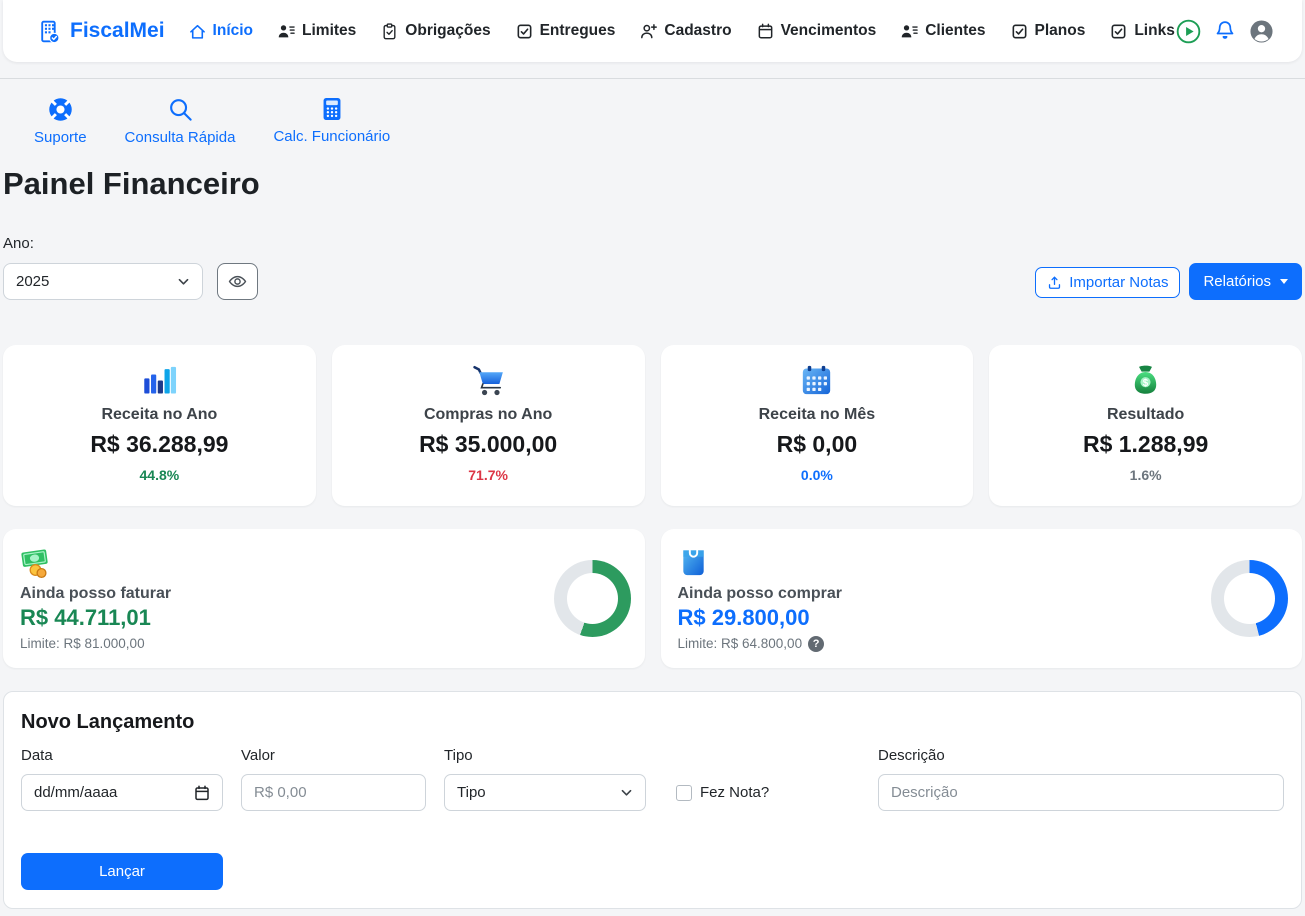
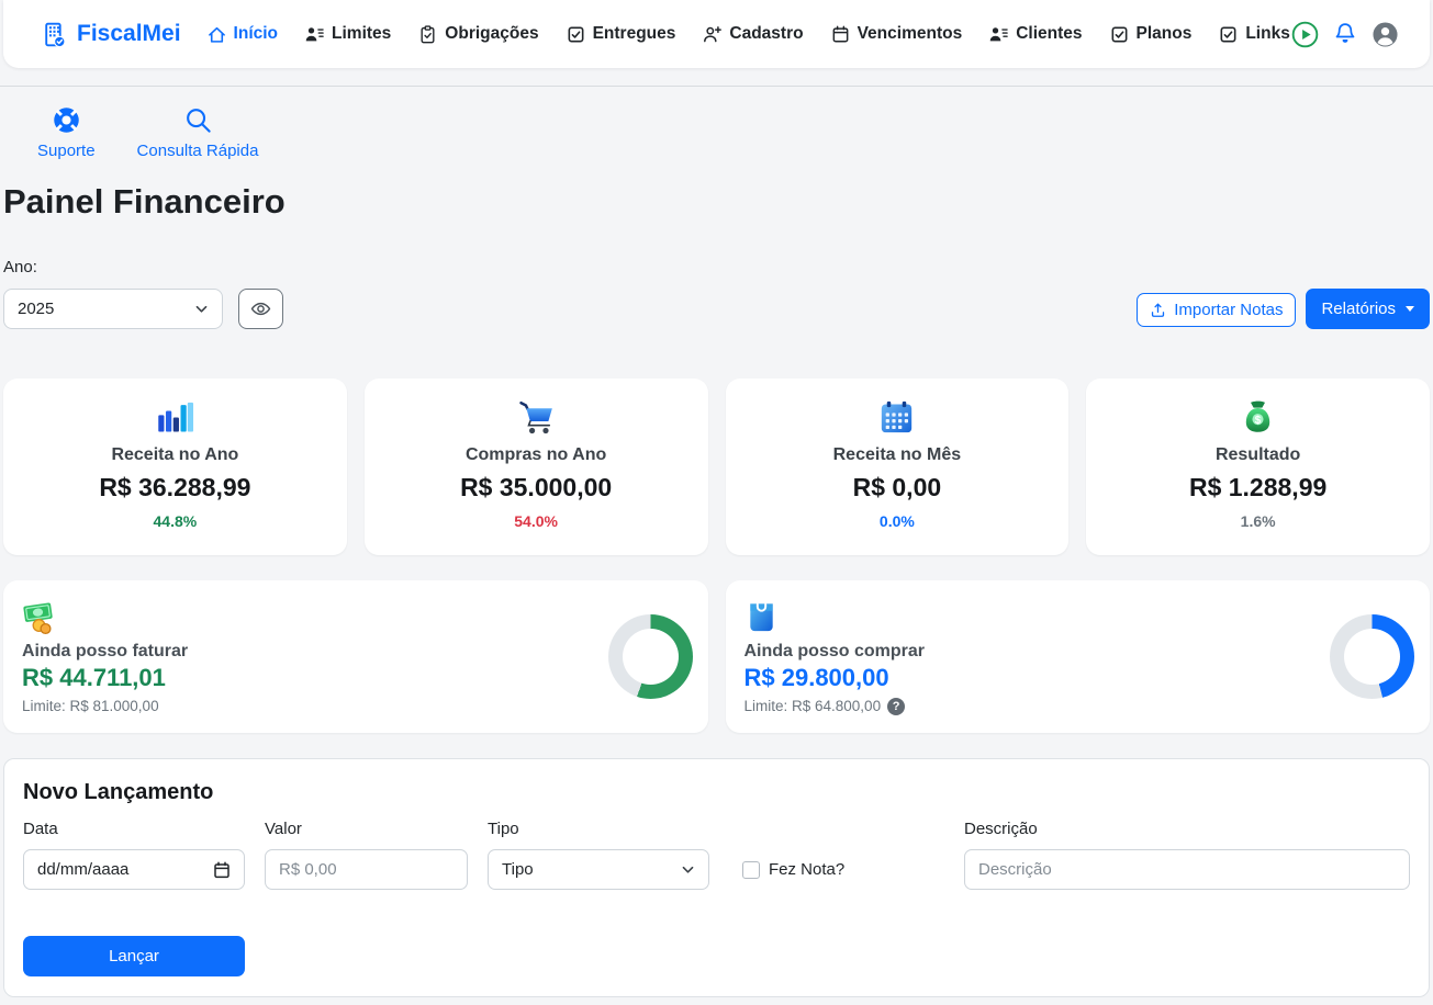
  FiscalMei
  Início
  Limites
  Obrigações
  Entregues
  Cadastro
  Vencimentos
  Clientes
  Planos
  Links
  Suporte
  Consulta Rápida
- Calc. Funcionário
  Painel Financeiro
  Ano:
  2025
  Importar Notas
  Relatórios
  Receita no Ano
  R$ 36.288,99
  44.8%
  Compras no Ano
  R$ 35.000,00
- 71.7%
+ 54.0%
  Receita no Mês
  R$ 0,00
  0.0%
  $
  Resultado
  R$ 1.288,99
  1.6%
  Ainda posso faturar
  R$ 44.711,01
  Limite: R$ 81.000,00
  Ainda posso comprar
  R$ 29.800,00
  Limite: R$ 64.800,00
  ?
  Novo Lançamento
  Data
  dd/mm/aaaa
  Valor
  R$ 0,00
  Tipo
  Tipo
  Fez Nota?
  Descrição
  Descrição
  Lançar
